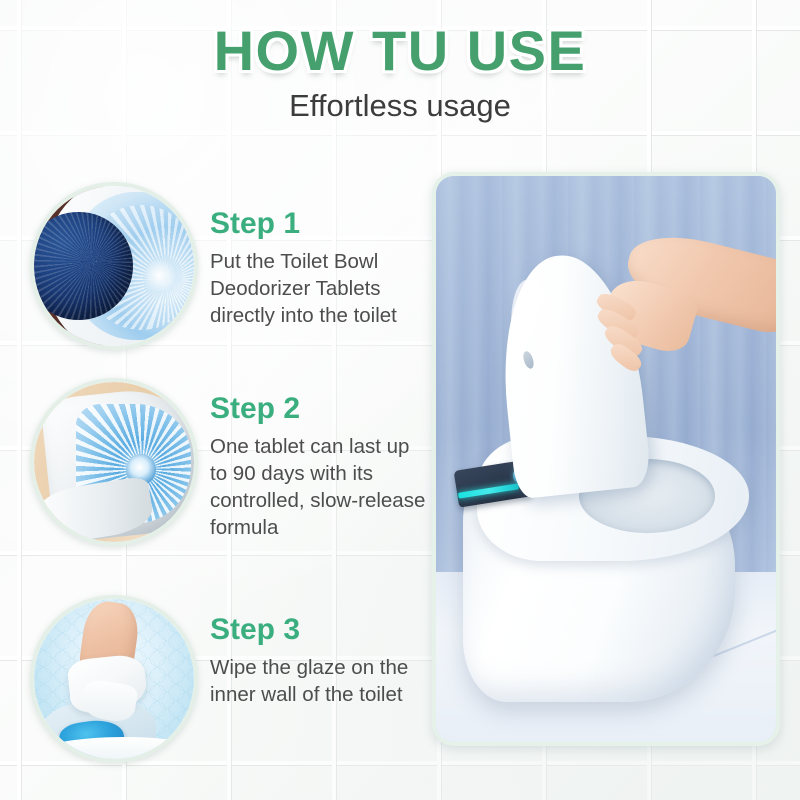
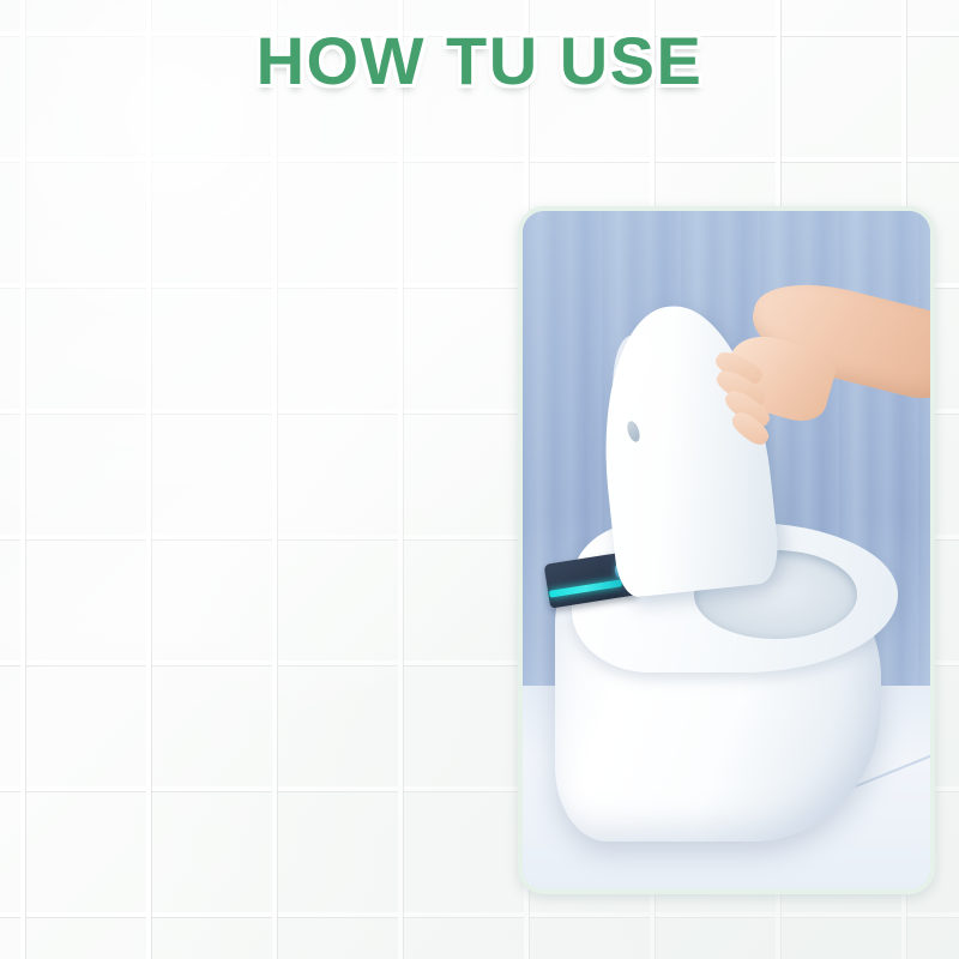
  HOW TU USE
- Effortless usage
- Step 1
- Put the Toilet Bowl Deodorizer Tablets directly into the toilet
- Step 2
- One tablet can last up to 90 days with its controlled, slow-release formula
- Step 3
- Wipe the glaze on the inner wall of the toilet
